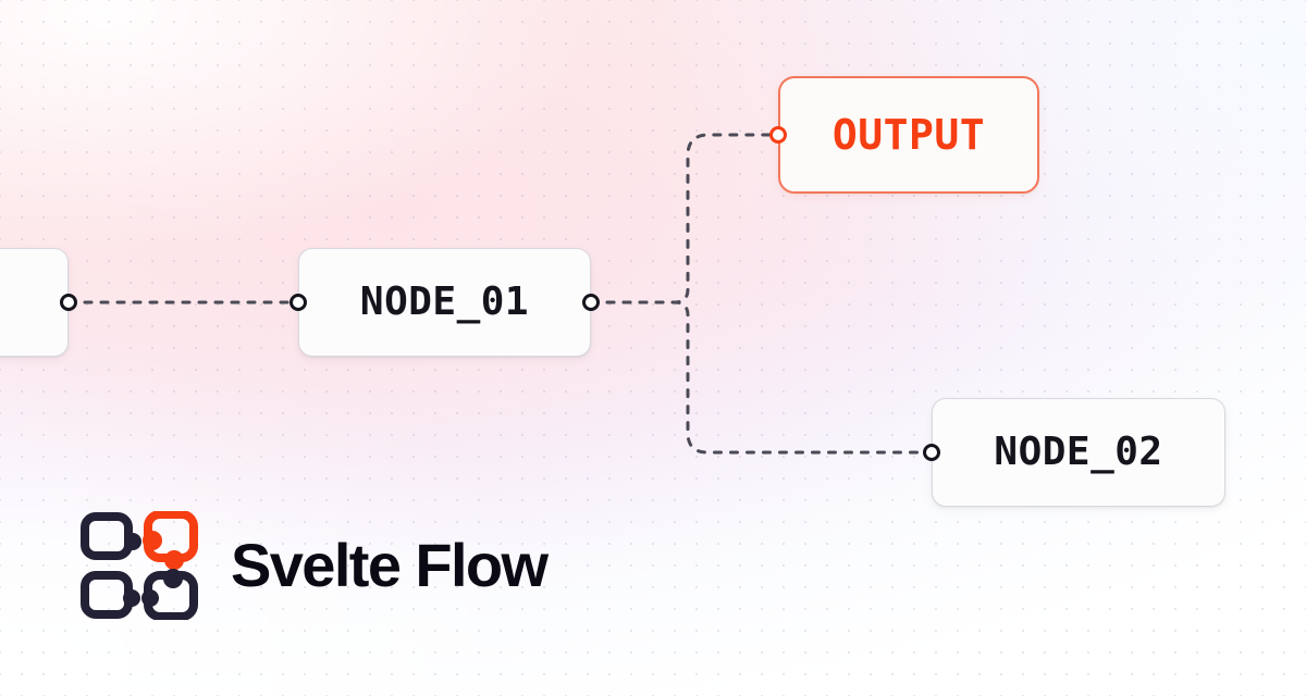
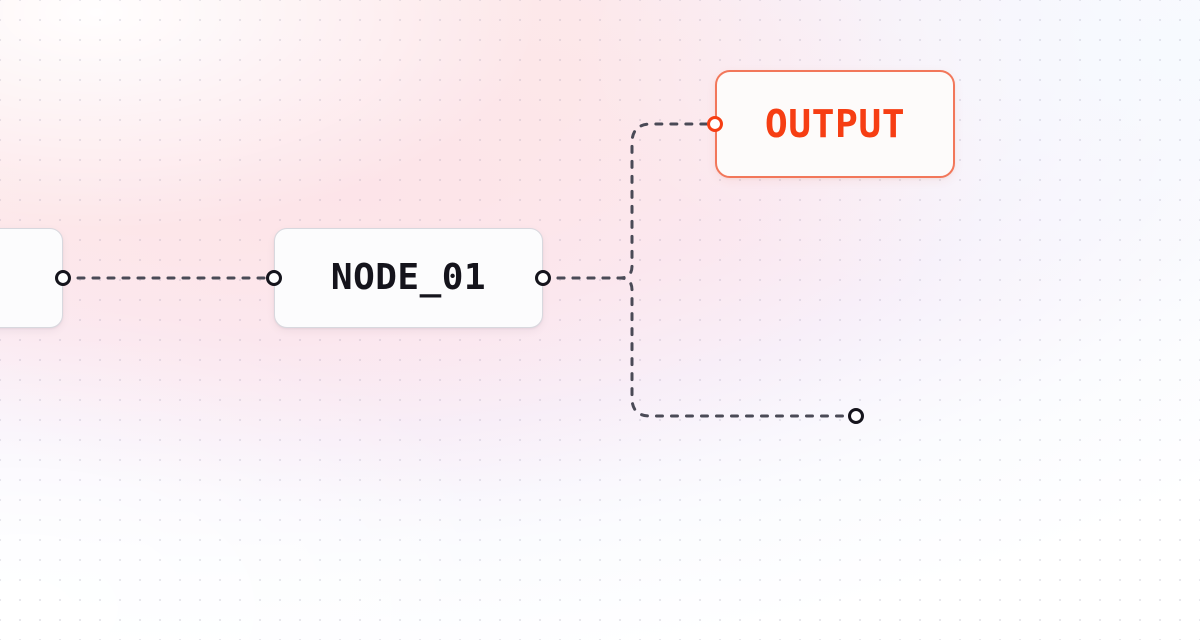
  NODE_01
  OUTPUT
- NODE_02
- Svelte Flow
